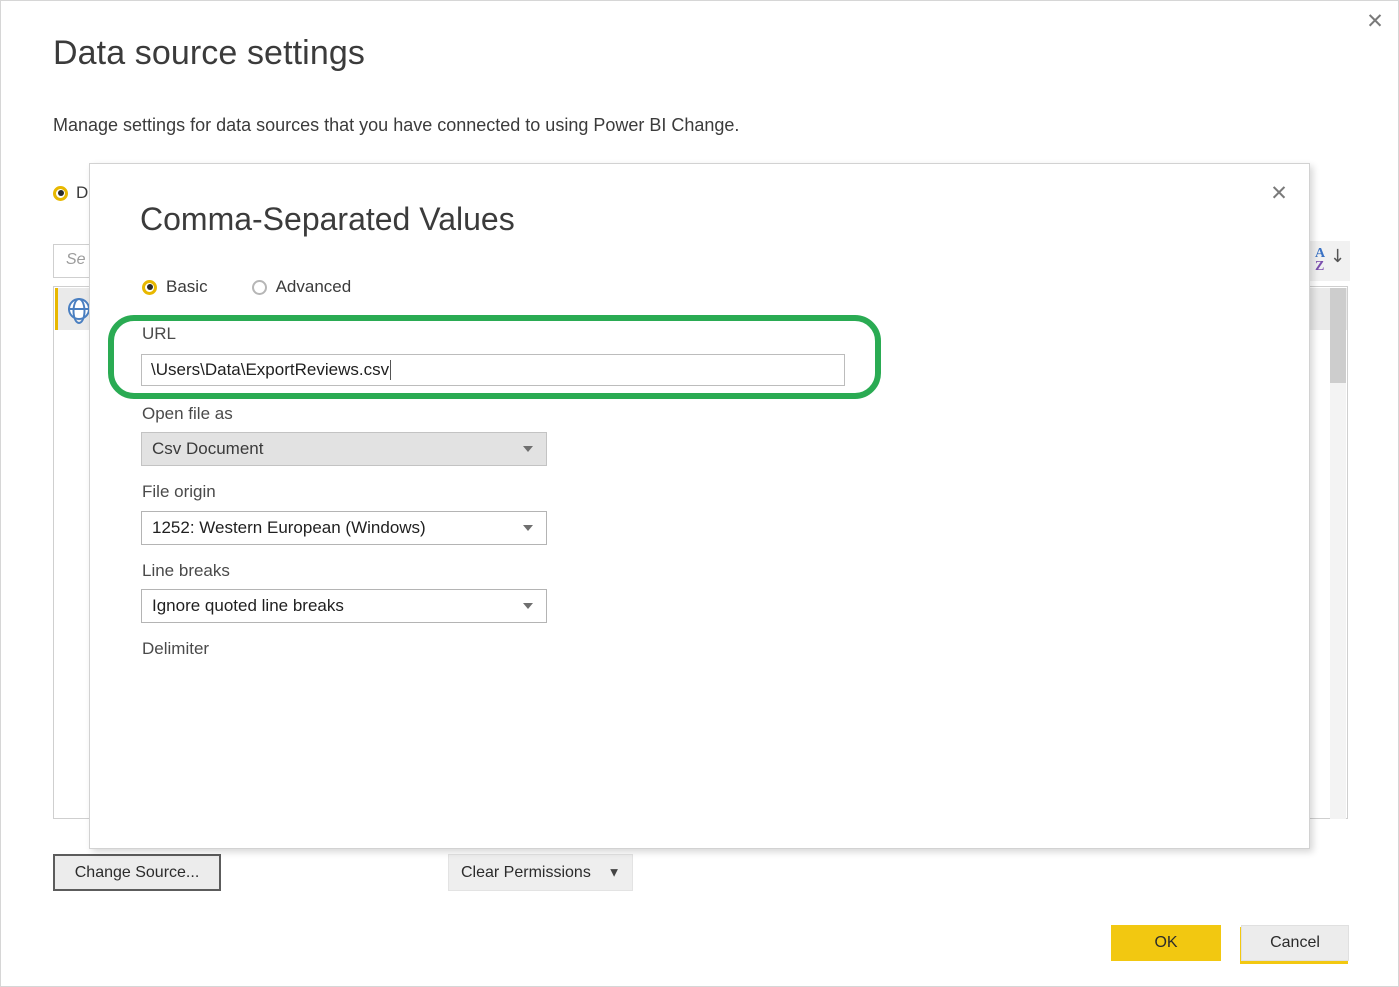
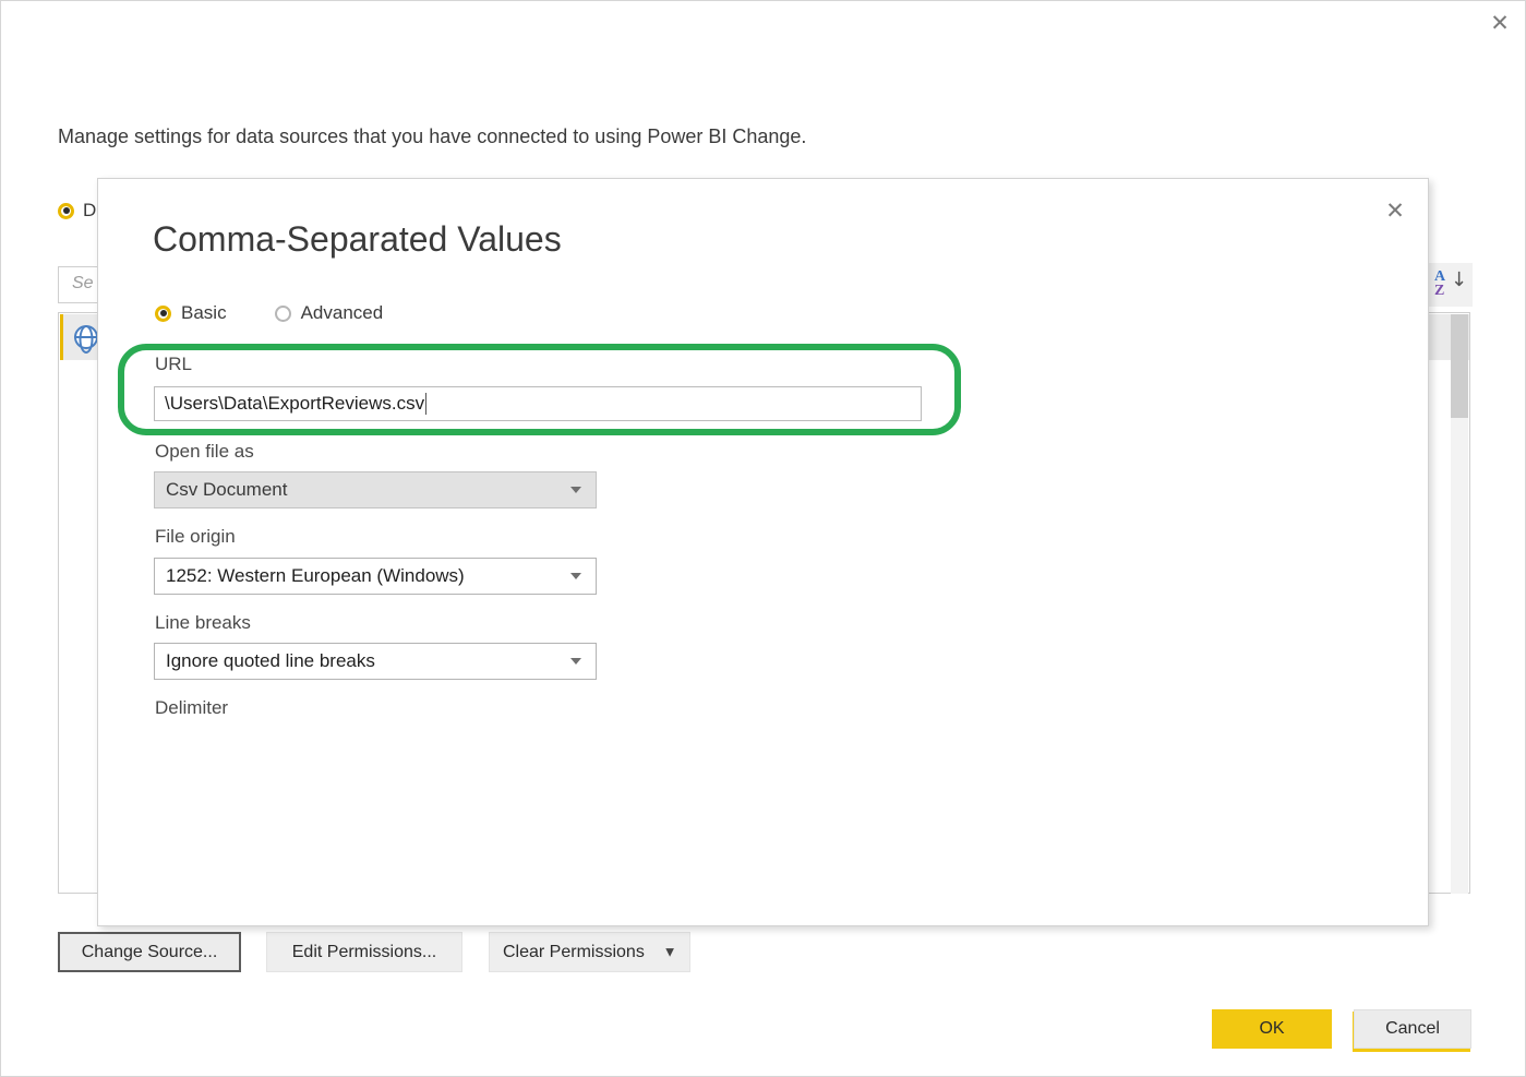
  ✕
- Data source settings
  Manage settings for data sources that you have connected to using Power BI Change.
  D
  Se
  A
  Z
  ↓
  Change Source...
+ Edit Permissions...
  Clear Permissions
  ▼
  ✕
  Comma-Separated Values
  Basic
  Advanced
  URL
  \Users\Data\ExportReviews.csv
  Open file as
  Csv Document
  File origin
  1252: Western European (Windows)
  Line breaks
  Ignore quoted line breaks
  Delimiter
  OK
  Cancel
